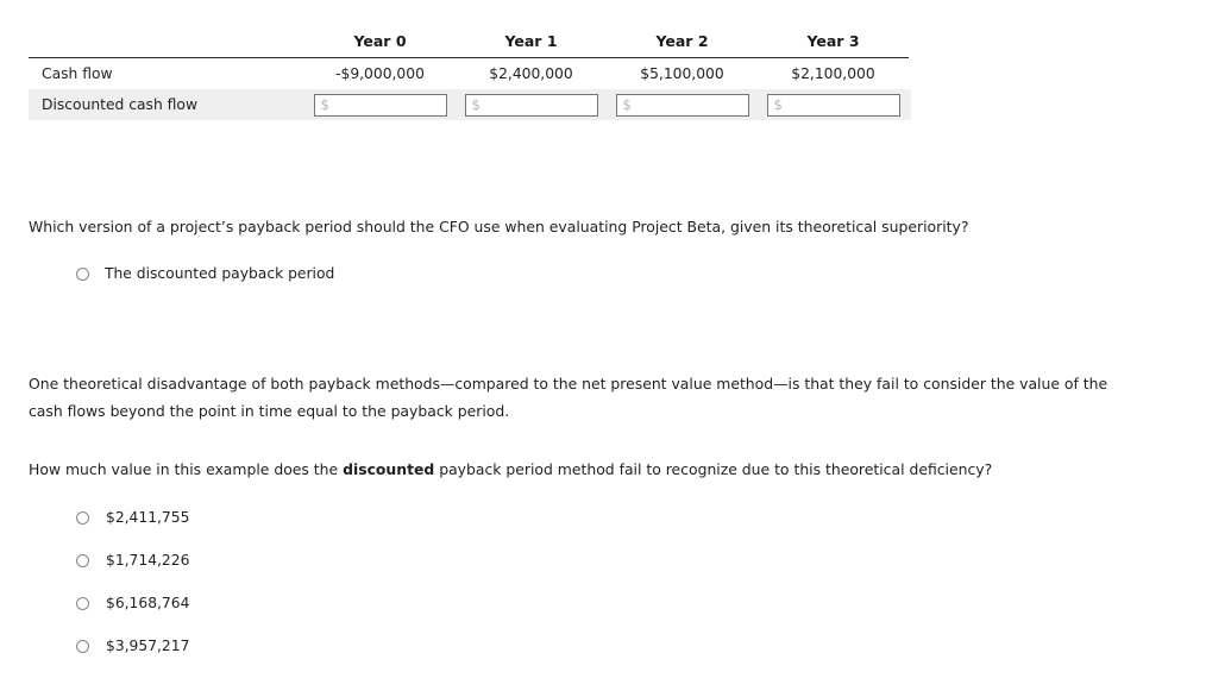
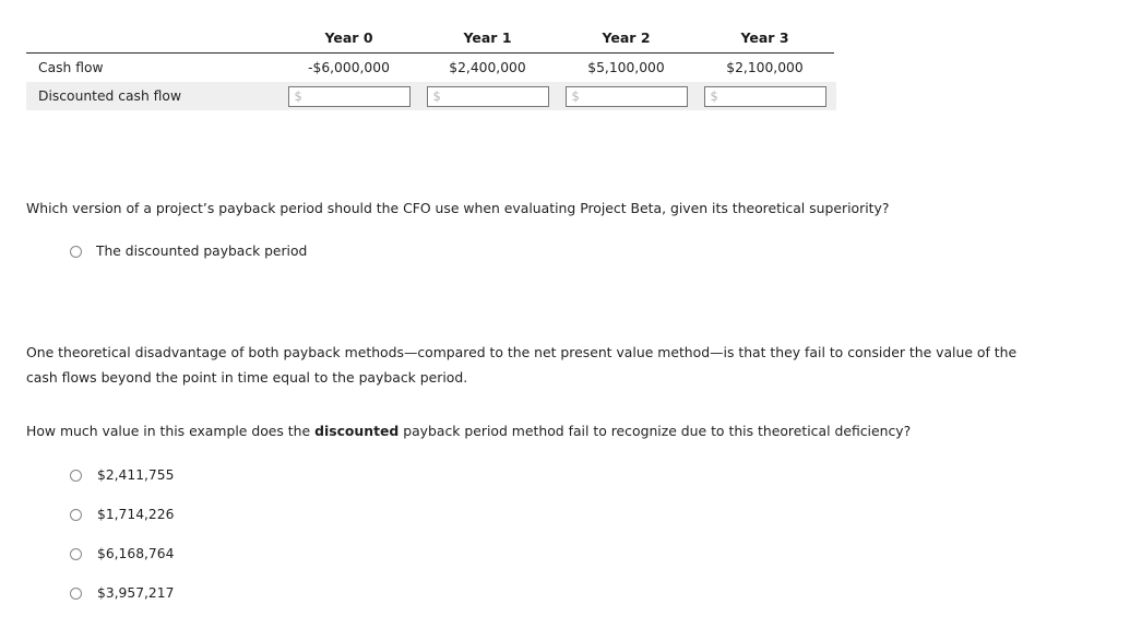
  	Year 0	Year 1	Year 2	Year 3
- Cash flow	-$9,000,000	$2,400,000	$5,100,000	$2,100,000
+ Cash flow	-$6,000,000	$2,400,000	$5,100,000	$2,100,000
  Discounted cash flow	$	$	$	$
  Which version of a project’s payback period should the CFO use when evaluating Project Beta, given its theoretical superiority?
  The discounted payback period
  One theoretical disadvantage of both payback methods—compared to the net present value method—is that they fail to consider the value of the cash flows beyond the point in time equal to the payback period.
  How much value in this example does the discounted payback period method fail to recognize due to this theoretical deficiency?
  $2,411,755
  $1,714,226
  $6,168,764
  $3,957,217
